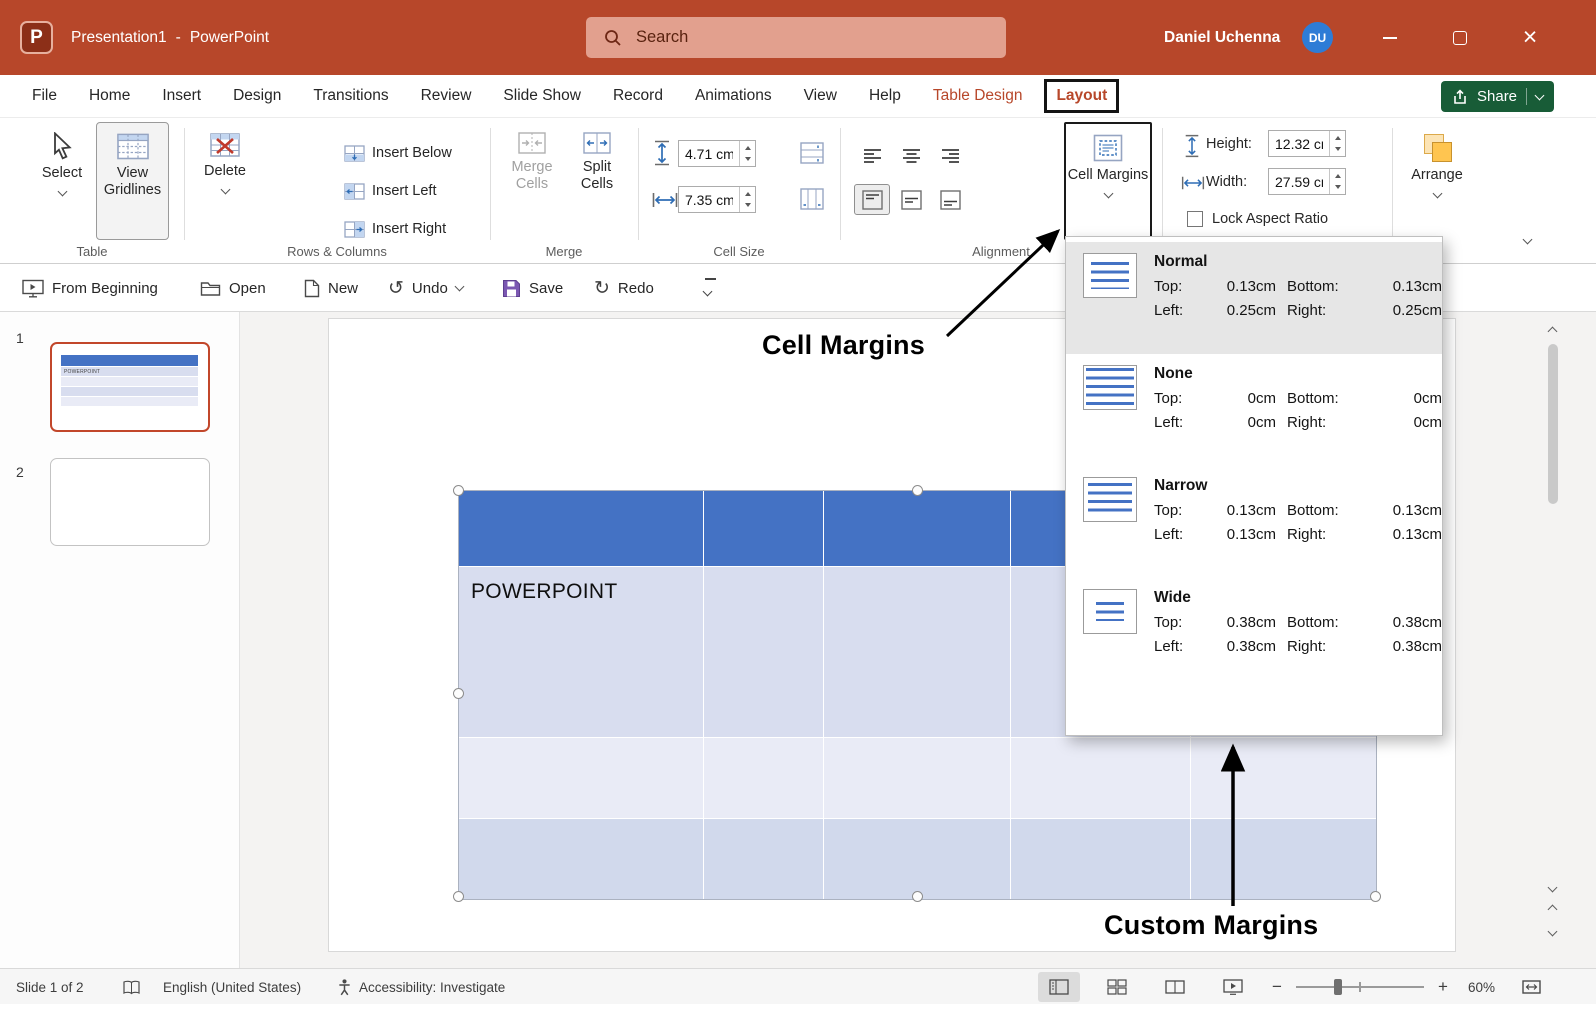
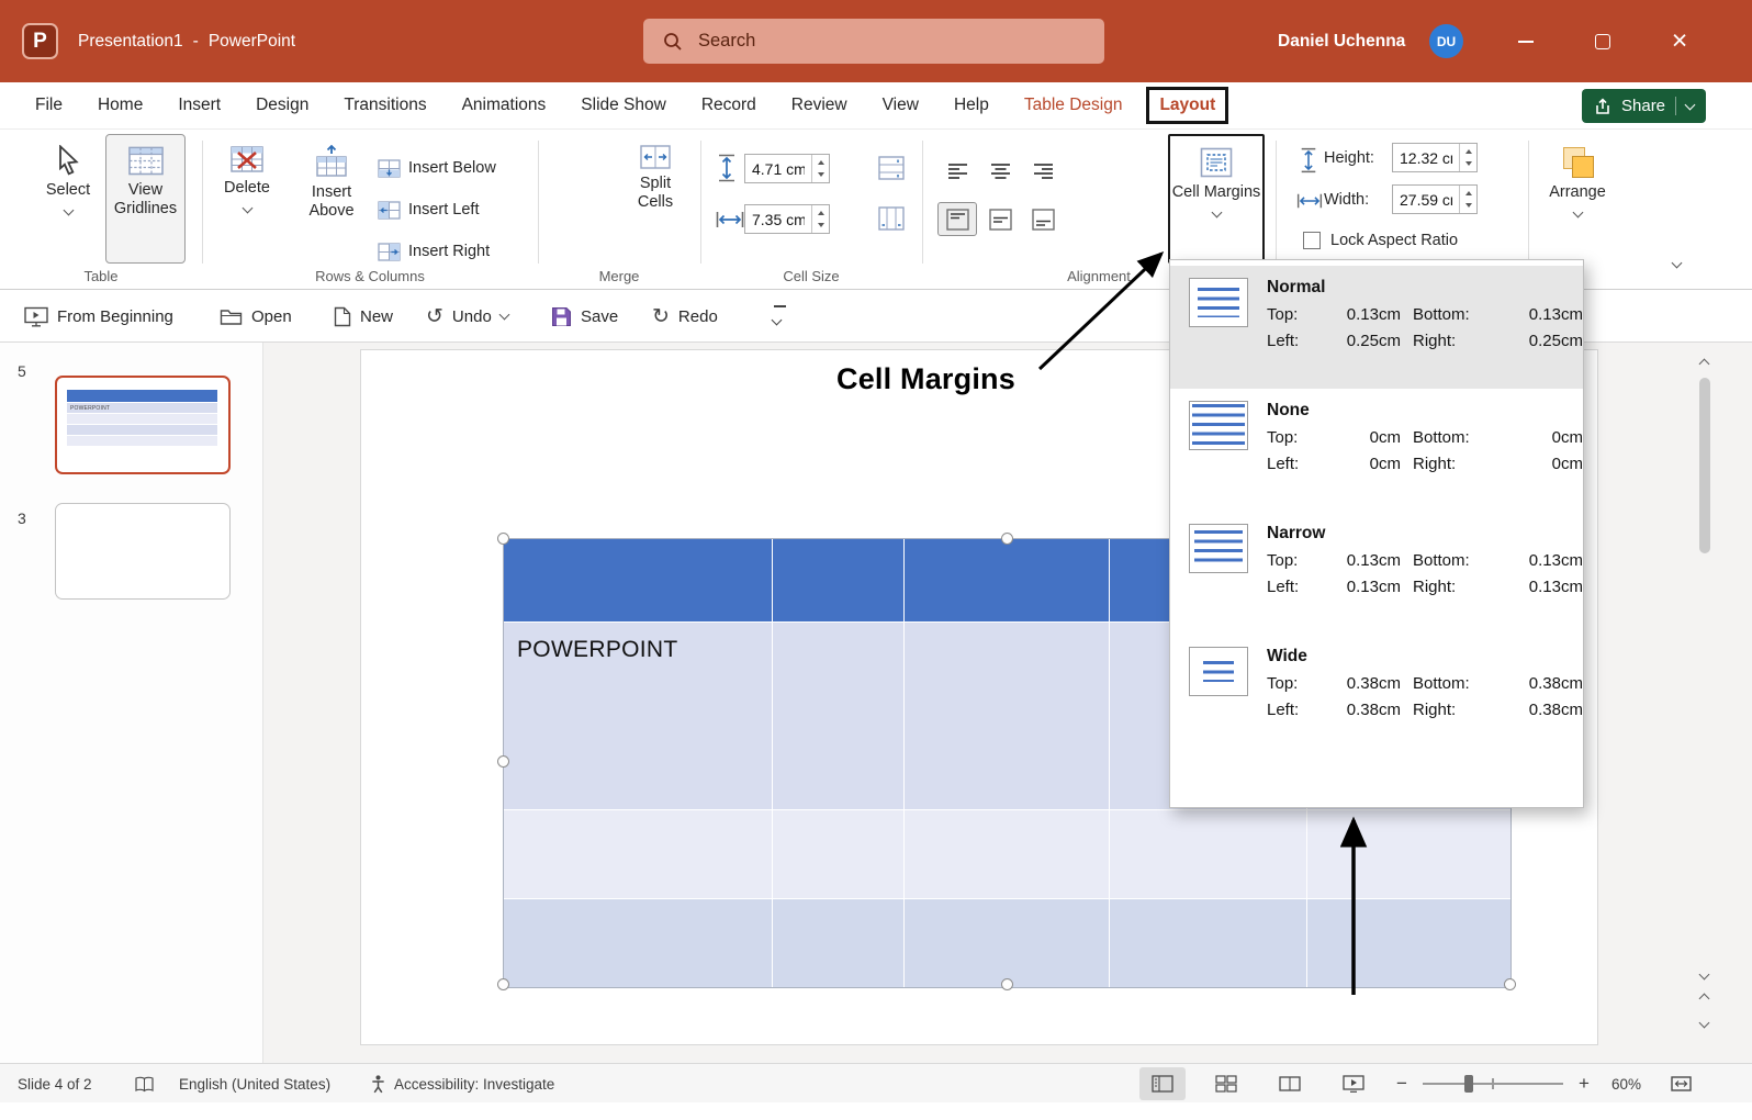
  P
  Presentation1
  -
  PowerPoint
  Search
  Daniel Uchenna
  DU
  ×
  File
  Home
  Insert
  Design
  Transitions
- Review
+ Animations
  Slide Show
  Record
- Animations
+ Review
  View
  Help
  Table Design
  Layout
  Share
  Select
  View Gridlines
  Table
  Delete
+ Insert Above
  Insert Below
  Insert Left
  Insert Right
  Rows & Columns
- Merge Cells
  Split Cells
  Merge
  4.71 cm
  7.35 cm
  Cell Size
  Cell Margins
  Alignment
  Height:
  12.32 c
  Width:
  27.59 c
  Lock Aspect Ratio
  Arrange
  From Beginning
  Open
  New
  ↺
  Undo
  Save
  ↻
  Redo
- 1
+ 5
- 2
+ 3
  POWERPOINT
  Normal
  Top:
  0.13cm
  Bottom:
  0.13cm
  Left:
  0.25cm
  Right:
  0.25cm
  None
  Top:
  0cm
  Bottom:
  0cm
  Left:
  0cm
  Right:
  0cm
  Narrow
  Top:
  0.13cm
  Bottom:
  0.13cm
  Left:
  0.13cm
  Right:
  0.13cm
  Wide
  Top:
  0.38cm
  Bottom:
  0.38cm
  Left:
  0.38cm
  Right:
  0.38cm
  Cell Margins
- Custom Margins
- Slide 1 of 2
+ Slide 4 of 2
  English (United States)
  Accessibility: Investigate
  −
  +
  60%
